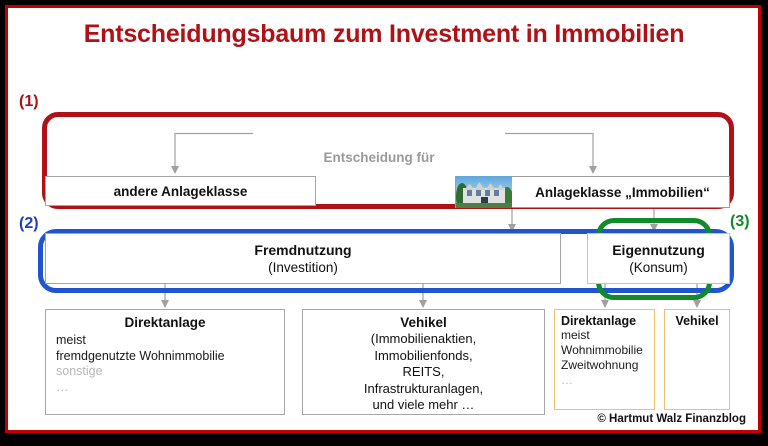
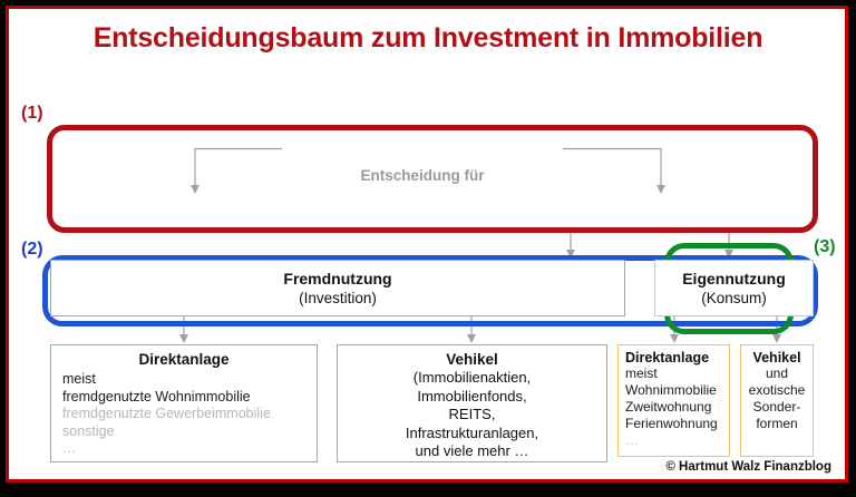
  Entscheidungsbaum zum Investment in Immobilien
  (1)
  (2)
  (3)
  Entscheidung für
- andere Anlageklasse
- Anlageklasse „Immobilien“
  Fremdnutzung
  (Investition)
  Eigennutzung
  (Konsum)
  Direktanlage
  meist
  fremdgenutzte Wohnimmobilie
+ fremdgenutzte Gewerbeimmobilie
  sonstige
  …
  Vehikel
  (Immobilienaktien,
  Immobilienfonds,
  REITS,
  Infrastrukturanlagen,
  und viele mehr …
  Direktanlage
  meist
  Wohnimmobilie
  Zweitwohnung
+ Ferienwohnung
  …
  Vehikel
+ und
+ exotische
+ Sonder-
+ formen
  © Hartmut Walz Finanzblog
